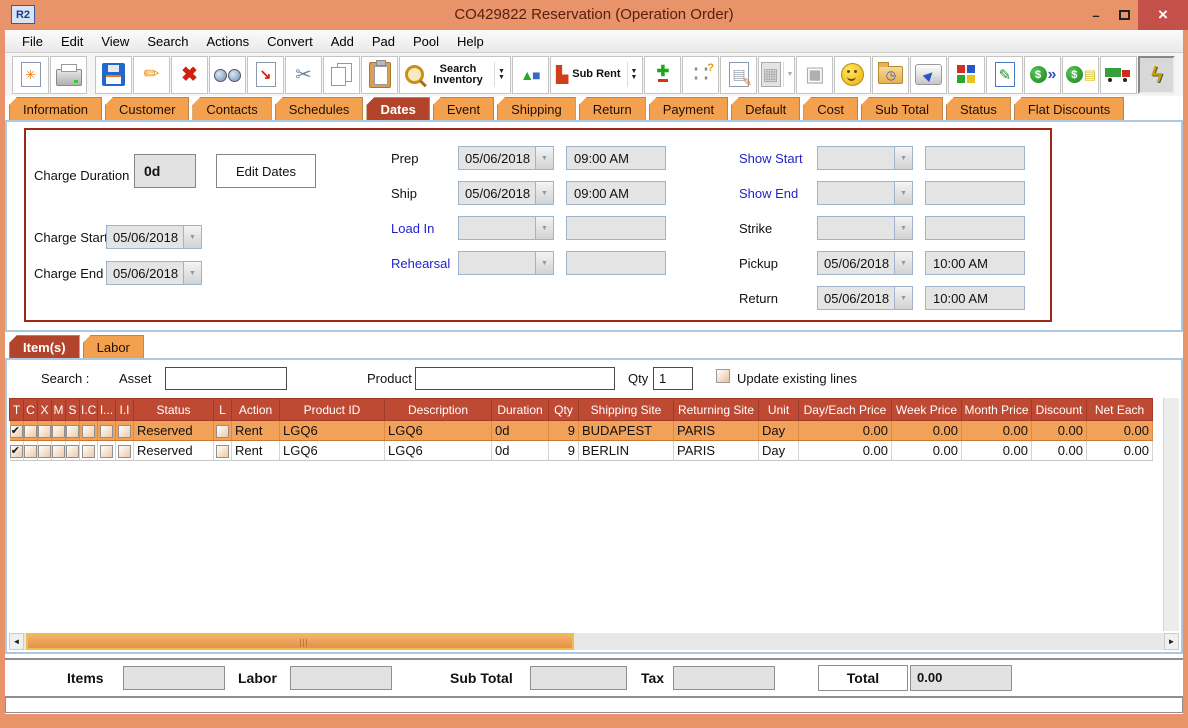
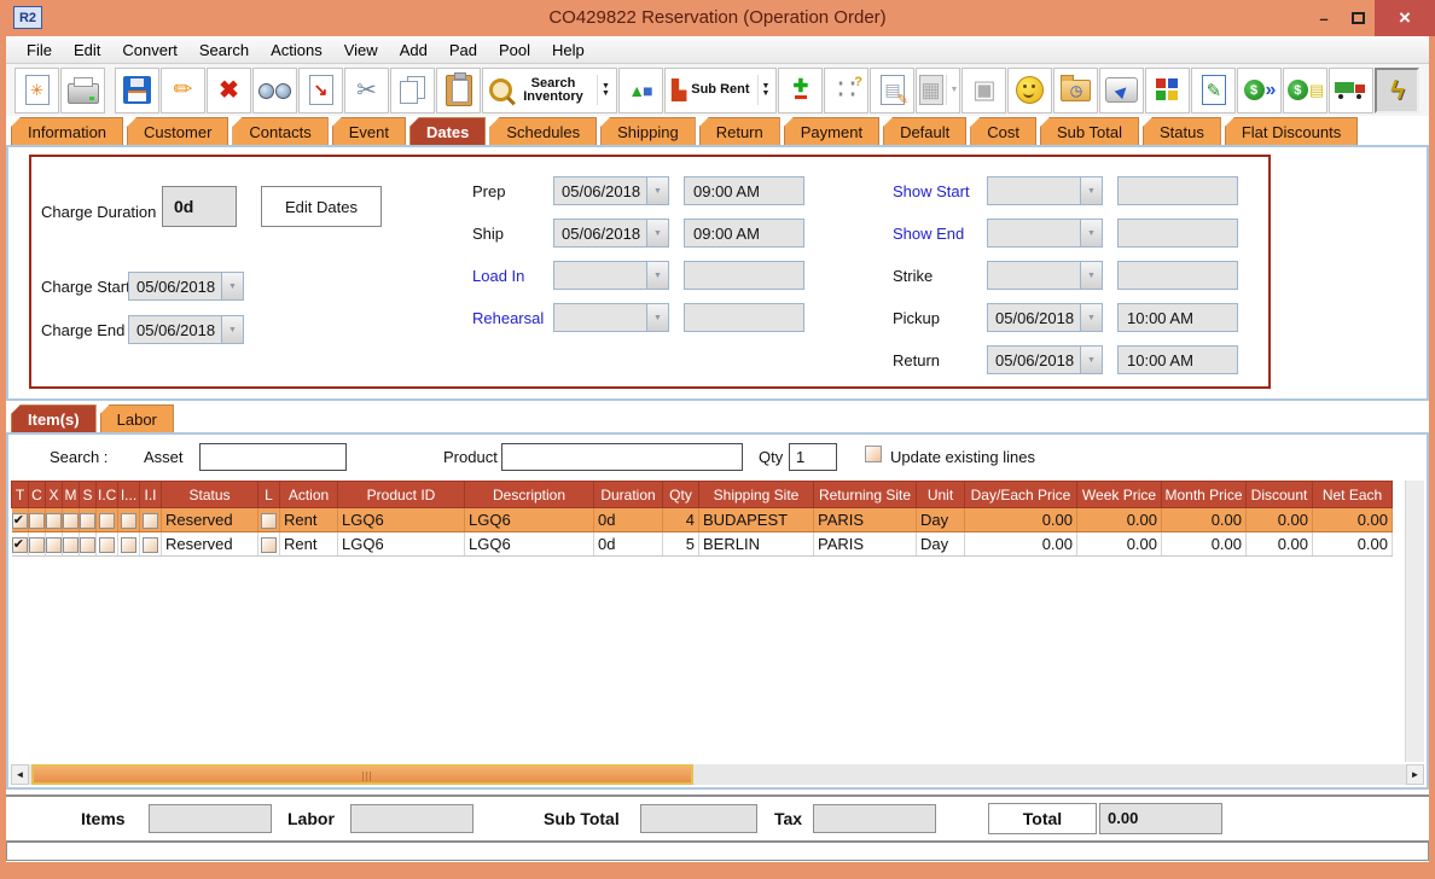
  R2
  CO429822 Reservation (Operation Order)
  –
  ×
  File
  Edit
- View
+ Convert
  Search
  Actions
- Convert
+ View
  Add
  Pad
  Pool
  Help
  ✳
  ✏
  ✖
  ↘
  ✂
  Search Inventory
  ▲■
  ▙
  Sub Rent
  ✚
  ▬
  ∷
  ?
  ▤
  ✎
  ▦
  ▣
  ◷
  ✎
  $
  »
  $
  ▤
  ϟ
  Information
  Customer
  Contacts
- Schedules
+ Event
  Dates
- Event
+ Schedules
  Shipping
  Return
  Payment
  Default
  Cost
  Sub Total
  Status
  Flat Discounts
  Charge Duration
  0d
  Edit Dates
  Charge Star
  05/06/2018
  Charge End
  05/06/2018
  Prep
  05/06/2018
  09:00 AM
  Ship
  05/06/2018
  09:00 AM
  Load In
  Rehearsal
  Show Start
  Show End
  Strike
  Pickup
  05/06/2018
  10:00 AM
  Return
  05/06/2018
  10:00 AM
  Item(s)
  Labor
  Search :
  Asset
  Product
  Qty
  1
  Update existing lines
  	T	C	X	M	S	I.C	I...	I.I	Status	L	Action	Product ID	Description	Duration	Qty	Shipping Site	Returning Site	Unit	Day/Each Price	Week Price	Month Price	Discount	Net Each
- 								Reserved		Rent	LGQ6	LGQ6	0d	9	BUDAPEST	PARIS	Day	0.00	0.00	0.00	0.00	0.00
+ 								Reserved		Rent	LGQ6	LGQ6	0d	4	BUDAPEST	PARIS	Day	0.00	0.00	0.00	0.00	0.00
- 								Reserved		Rent	LGQ6	LGQ6	0d	9	BERLIN	PARIS	Day	0.00	0.00	0.00	0.00	0.00
+ 								Reserved		Rent	LGQ6	LGQ6	0d	5	BERLIN	PARIS	Day	0.00	0.00	0.00	0.00	0.00
  ◄
  ►
  Items
  Labor
  Sub Total
  Tax
  Total
  0.00
